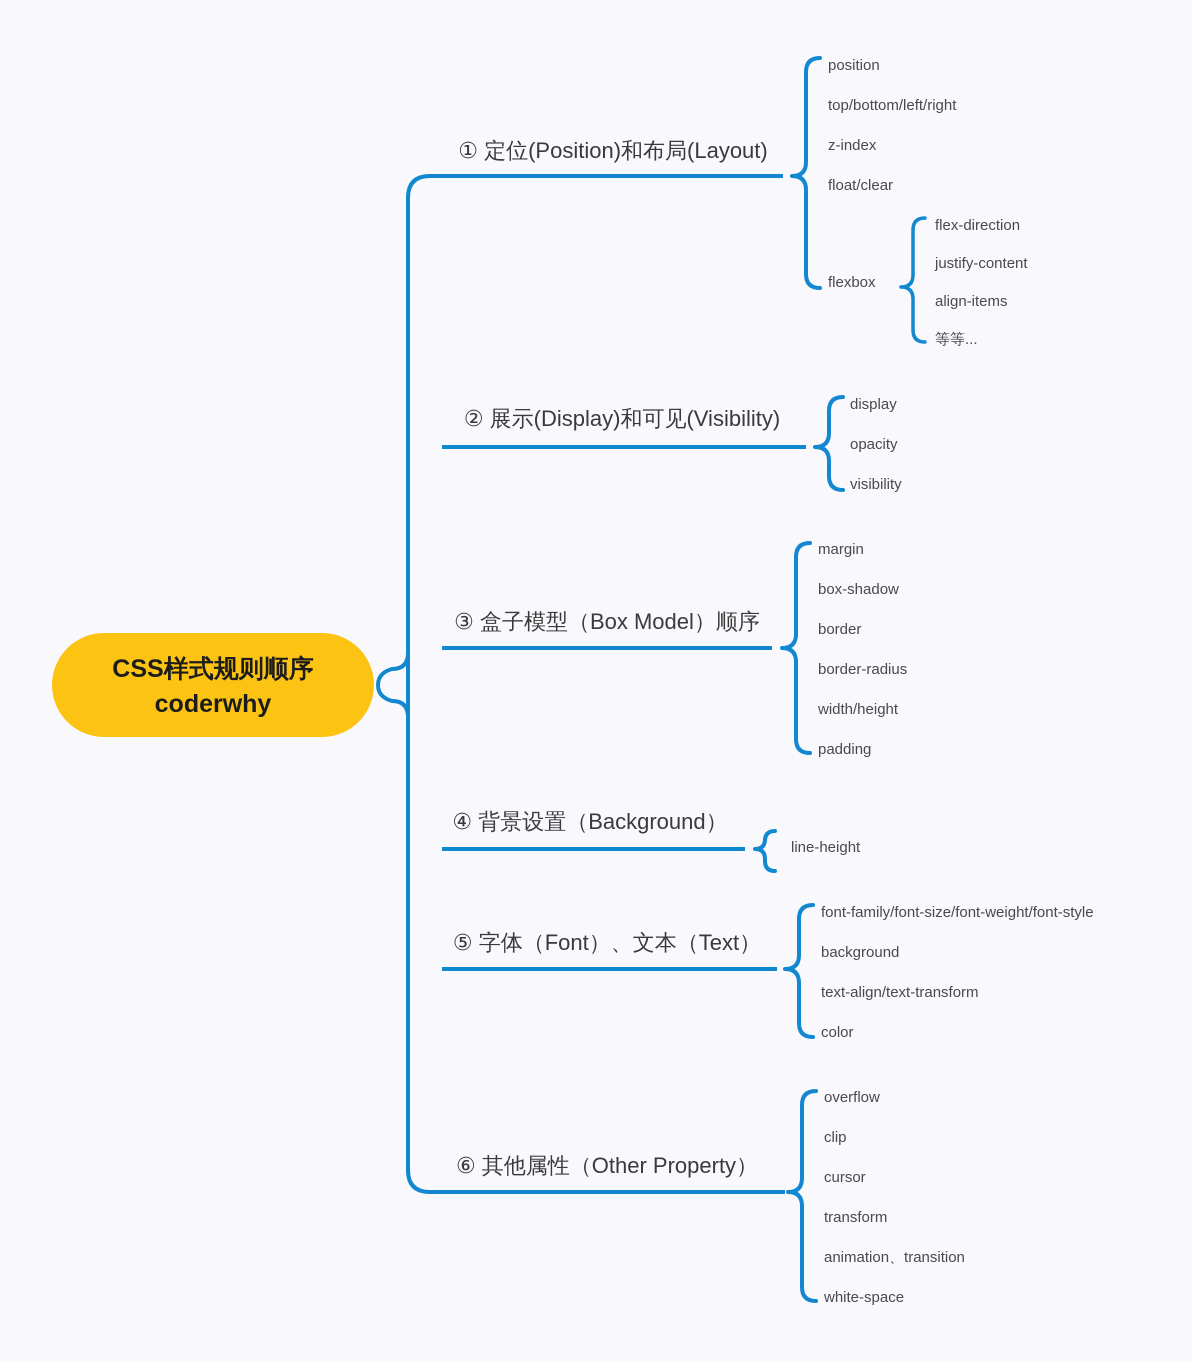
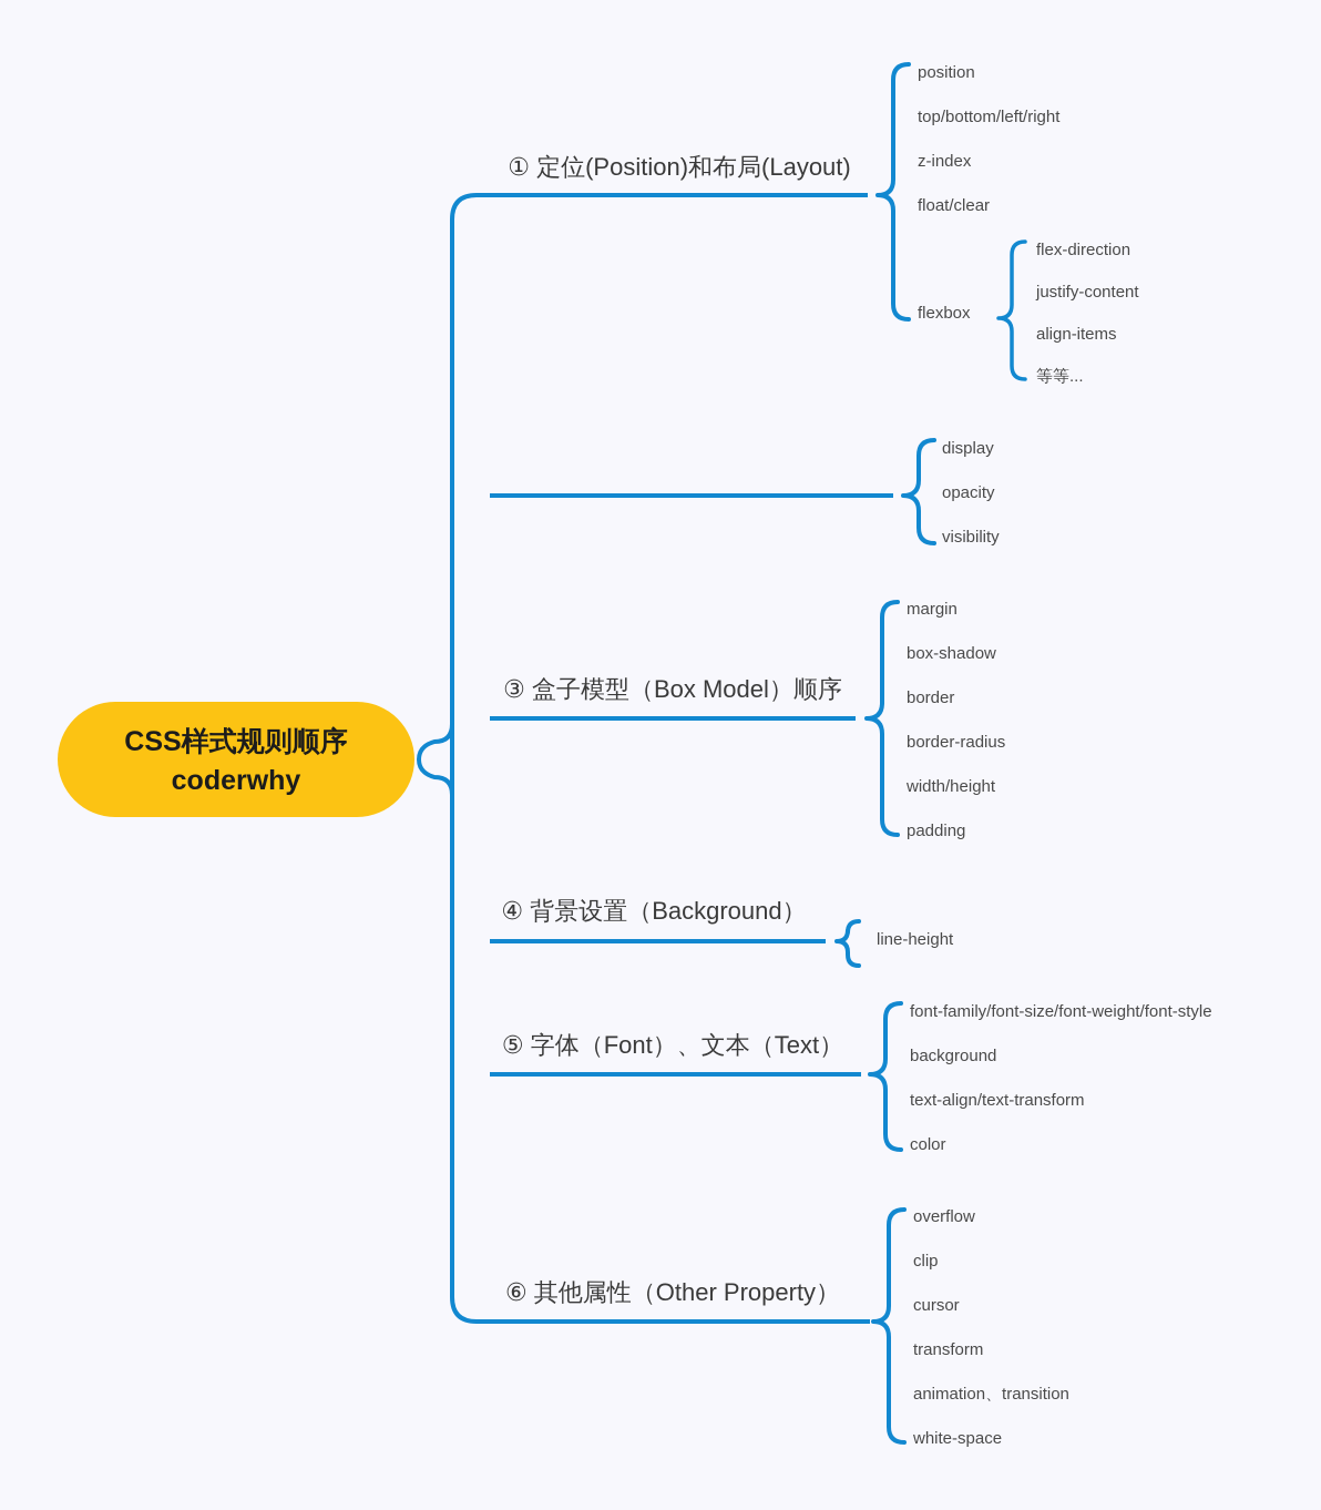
  CSS样式规则顺序
  coderwhy
  ① 定位(Position)和布局(Layout)
- ② 展示(Display)和可见(Visibility)
  ③ 盒子模型（Box Model）顺序
  ④ 背景设置（Background）
  ⑤ 字体（Font）、文本（Text）
  ⑥ 其他属性（Other Property）
  position
  top/bottom/left/right
  z-index
  float/clear
  flexbox
  flex-direction
  justify-content
  align-items
  等等...
  display
  opacity
  visibility
  margin
  box-shadow
  border
  border-radius
  width/height
  padding
  line-height
  font-family/font-size/font-weight/font-style
  background
  text-align/text-transform
  color
  overflow
  clip
  cursor
  transform
  animation、transition
  white-space
